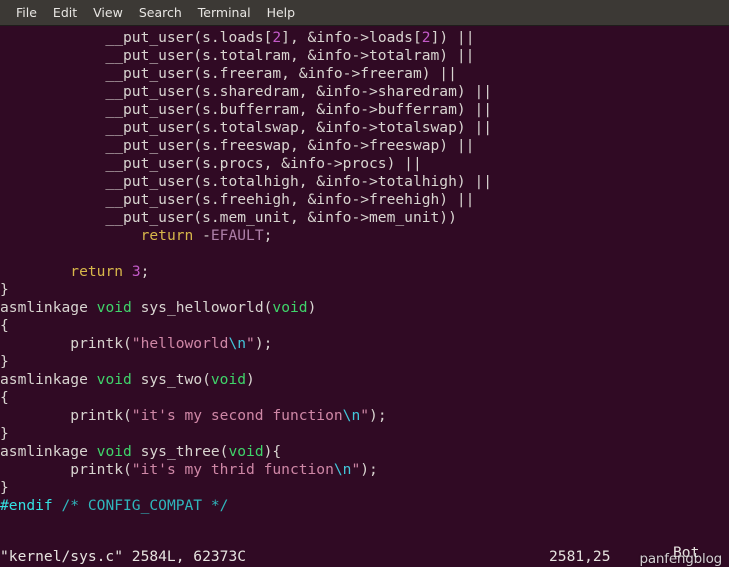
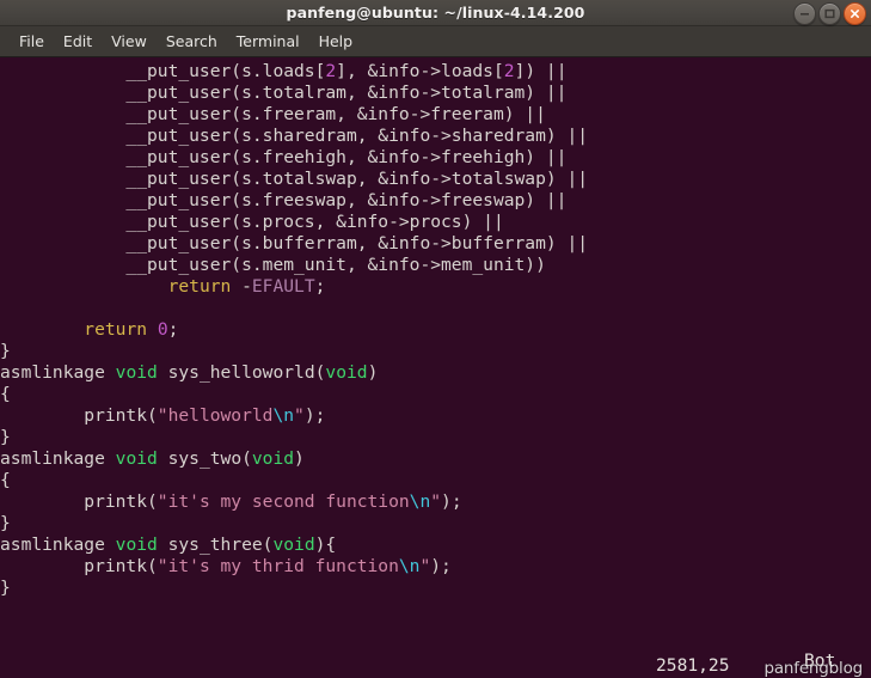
+ panfeng@ubuntu: ~/linux-4.14.200
  File
  Edit
  View
  Search
  Terminal
  Help
  __put_user(s.loads[2], &info->loads[2]) ||
  __put_user(s.totalram, &info->totalram) ||
  __put_user(s.freeram, &info->freeram) ||
  __put_user(s.sharedram, &info->sharedram) ||
- __put_user(s.bufferram, &info->bufferram) ||
+ __put_user(s.freehigh, &info->freehigh) ||
  __put_user(s.totalswap, &info->totalswap) ||
  __put_user(s.freeswap, &info->freeswap) ||
  __put_user(s.procs, &info->procs) ||
- __put_user(s.totalhigh, &info->totalhigh) ||
- __put_user(s.freehigh, &info->freehigh) ||
+ __put_user(s.bufferram, &info->bufferram) ||
  __put_user(s.mem_unit, &info->mem_unit))
  return -EFAULT;
- return 3;
+ return 0;
  }
  asmlinkage void sys_helloworld(void)
  {
  printk("helloworld\n");
  }
  asmlinkage void sys_two(void)
  {
  printk("it's my second function\n");
  }
  asmlinkage void sys_three(void){
  printk("it's my thrid function\n");
  }
- #endif /* CONFIG_COMPAT */
- "kernel/sys.c" 2584L, 62373C
  2581,25
  Bot
  panfengblog
